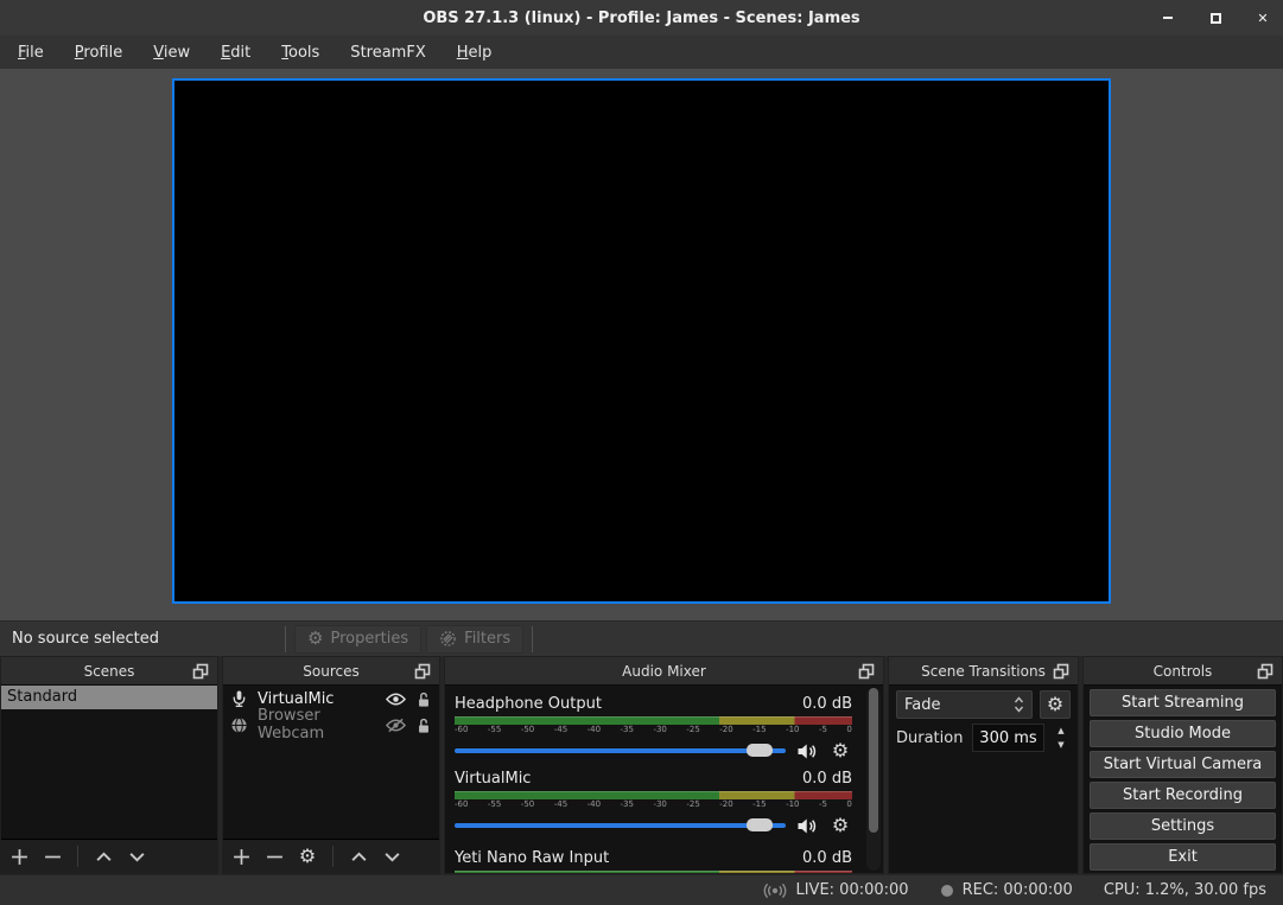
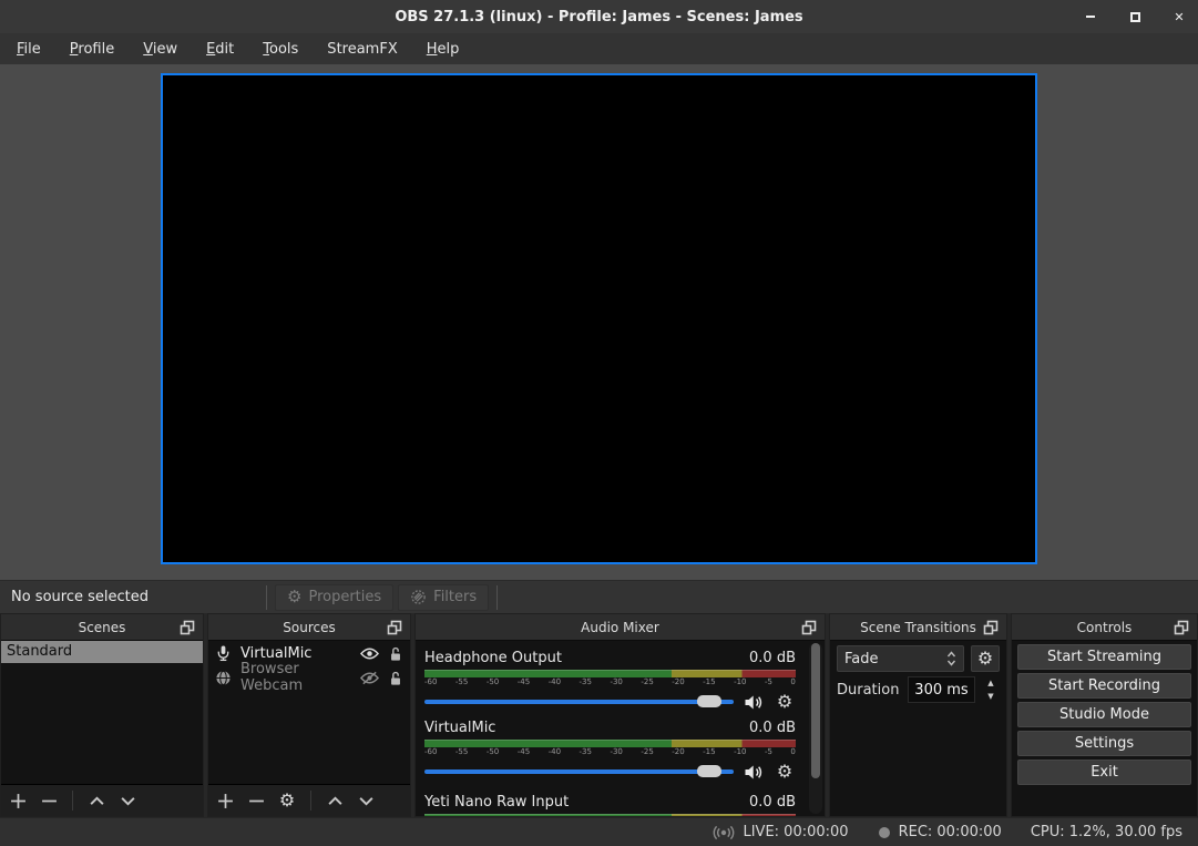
  OBS 27.1.3 (linux) - Profile: James - Scenes: James
  ✕
  File
  Profile
  View
  Edit
  Tools
  StreamFX
  Help
  No source selected
  ⚙
  Properties
  Filters
  Scenes
  Standard
  Sources
  VirtualMic
  Browser Webcam
  ⚙
  Audio Mixer
  Headphone Output
  0.0 dB
  -60
  -55
  -50
  -45
  -40
  -35
  -30
  -25
  -20
  -15
  -10
  -5
  0
  ⚙
  VirtualMic
  0.0 dB
  -60
  -55
  -50
  -45
  -40
  -35
  -30
  -25
  -20
  -15
  -10
  -5
  0
  ⚙
  Yeti Nano Raw Input
  0.0 dB
  Scene Transitions
  Fade
  ⚙
  Duration
  300 ms
  ▲
  ▼
  Controls
  Start Streaming
- Studio Mode
+ Start Recording
- Start Virtual Camera
- Start Recording
+ Studio Mode
  Settings
  Exit
  LIVE: 00:00:00
  REC: 00:00:00
  CPU: 1.2%, 30.00 fps
